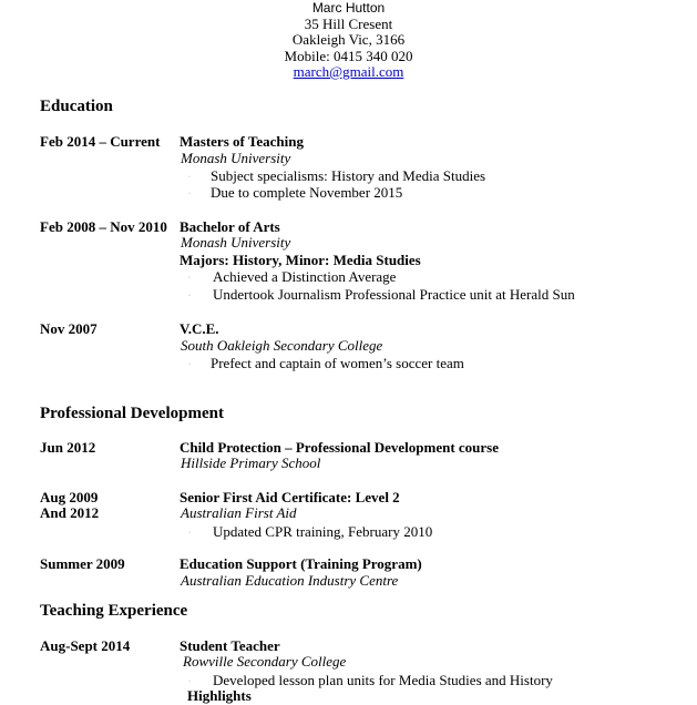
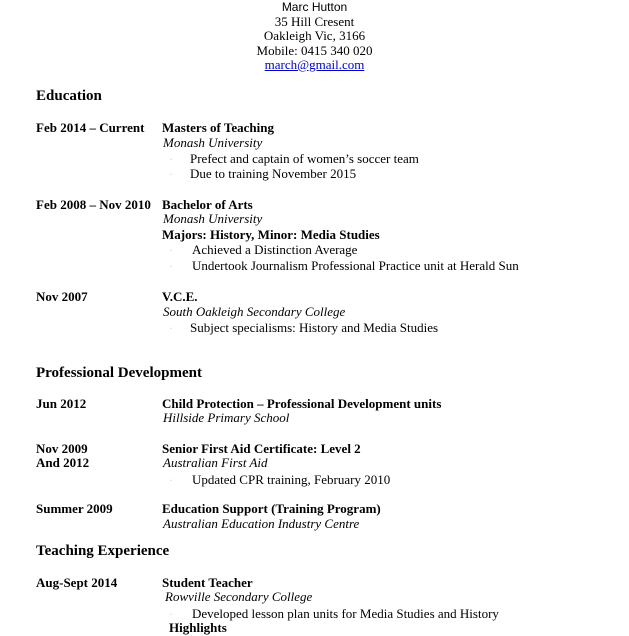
  Marc Hutton
  35 Hill Cresent
  Oakleigh Vic, 3166
  Mobile: 0415 340 020
  march@gmail.com
  Education
  Feb 2014 – Current
  Masters of Teaching
  Monash University
- Subject specialisms: History and Media Studies
+ Prefect and captain of women’s soccer team
- Due to complete November 2015
+ Due to training November 2015
  Feb 2008 – Nov 2010
  Bachelor of Arts
  Monash University
  Majors: History, Minor: Media Studies
  Achieved a Distinction Average
  Undertook Journalism Professional Practice unit at Herald Sun
  Nov 2007
  V.C.E.
  South Oakleigh Secondary College
- Prefect and captain of women’s soccer team
+ Subject specialisms: History and Media Studies
  Professional Development
  Jun 2012
- Child Protection – Professional Development course
+ Child Protection – Professional Development units
  Hillside Primary School
- Aug 2009
+ Nov 2009
  And 2012
  Senior First Aid Certificate: Level 2
  Australian First Aid
  Updated CPR training, February 2010
  Summer 2009
  Education Support (Training Program)
  Australian Education Industry Centre
  Teaching Experience
  Aug-Sept 2014
  Student Teacher
  Rowville Secondary College
  Developed lesson plan units for Media Studies and History
  Highlights
